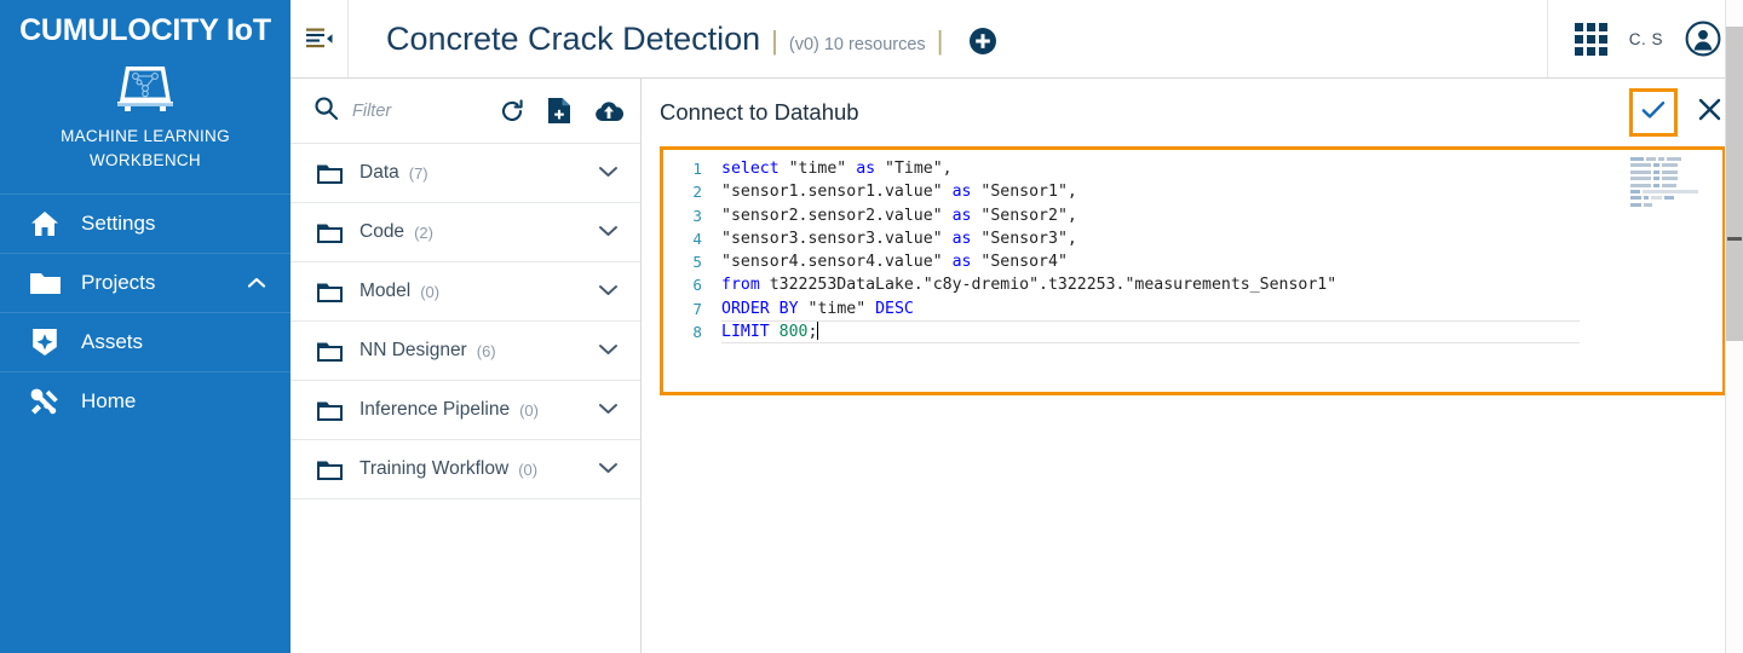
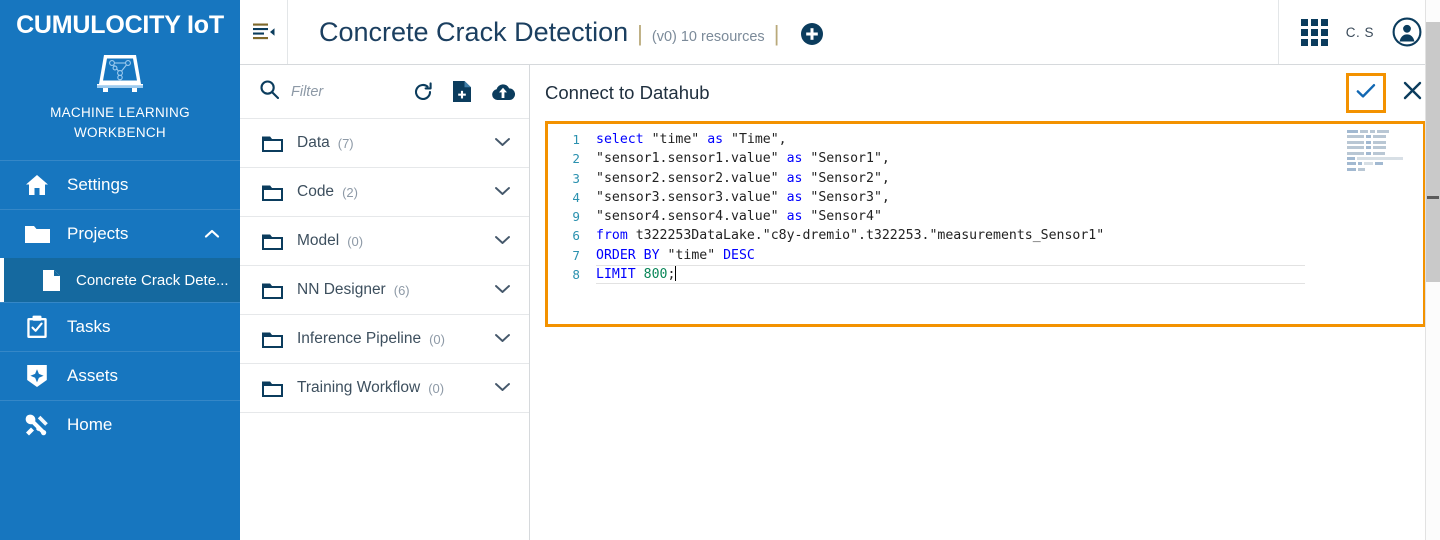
  CUMULOCITY IoT
  MACHINE LEARNING
  WORKBENCH
  Settings
  Projects
+ Concrete Crack Dete...
+ Tasks
  Assets
  Home
  Concrete Crack Detection
  |
  (v0) 10 resources
  |
  C. S
  Filter
  Data
  (7)
  Code
  (2)
  Model
  (0)
  NN Designer
  (6)
  Inference Pipeline
  (0)
  Training Workflow
  (0)
  Connect to Datahub
  1
  select "time" as "Time",
  2
  "sensor1.sensor1.value" as "Sensor1",
  3
  "sensor2.sensor2.value" as "Sensor2",
  4
  "sensor3.sensor3.value" as "Sensor3",
- 5
+ 9
  "sensor4.sensor4.value" as "Sensor4"
  6
  from t322253DataLake."c8y-dremio".t322253."measurements_Sensor1"
  7
  ORDER BY "time" DESC
  8
  LIMIT 800;
